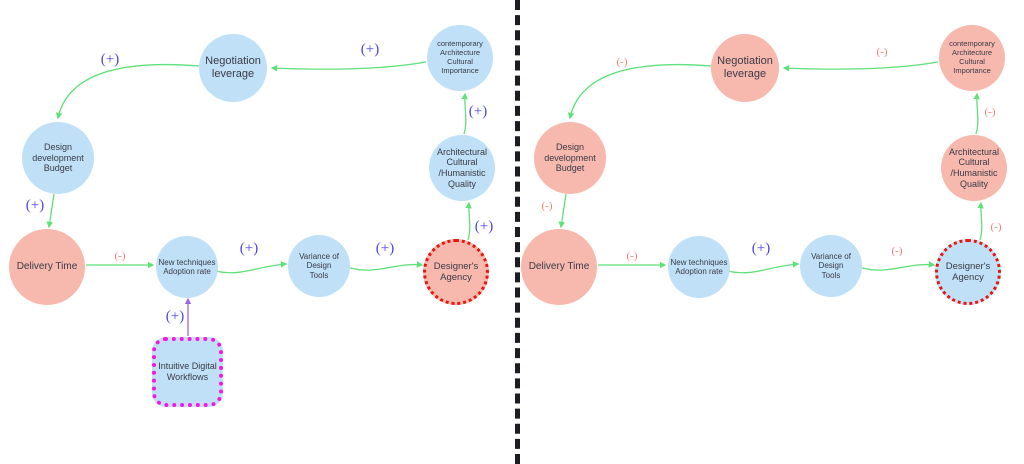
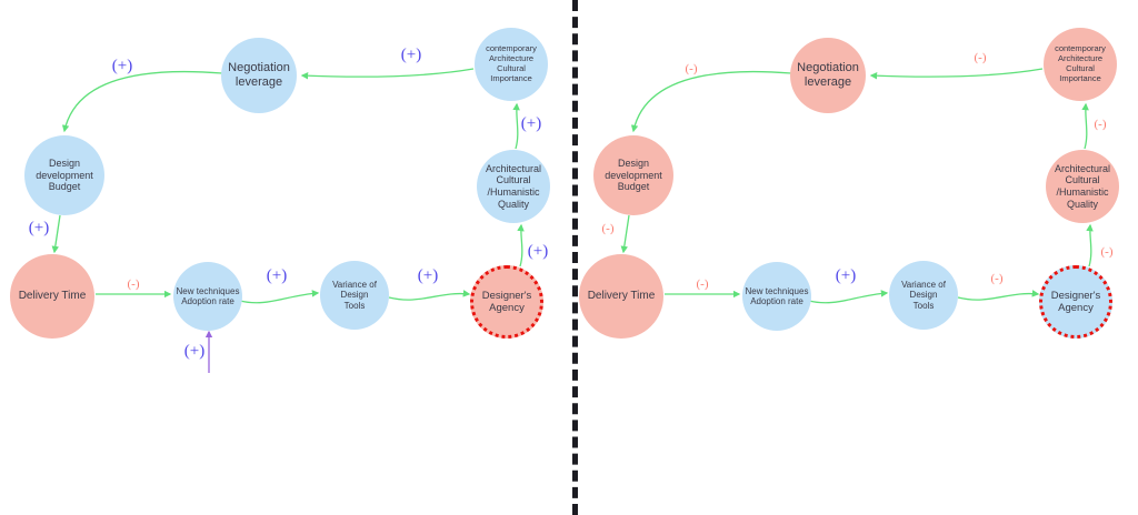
  (+)
  (+)
  (+)
  (-)
  (+)
  (+)
  (+)
  (+)
  (+)
  Negotiation
  leverage
  contemporary
  Architecture Cultural
  Importance
  Design
  development
  Budget
  Architectural
  Cultural
  /Humanistic
  Quality
  Delivery Time
  New techniques
  Adoption rate
  Variance of Design
  Tools
  Designer's
  Agency
- Intuitive Digital
- Workflows
  (-)
  (-)
  (-)
  (-)
  (+)
  (-)
  (-)
  (-)
  Negotiation
  leverage
  contemporary
  Architecture Cultural
  Importance
  Design
  development
  Budget
  Architectural
  Cultural
  /Humanistic
  Quality
  Delivery Time
  New techniques
  Adoption rate
  Variance of Design
  Tools
  Designer's
  Agency
